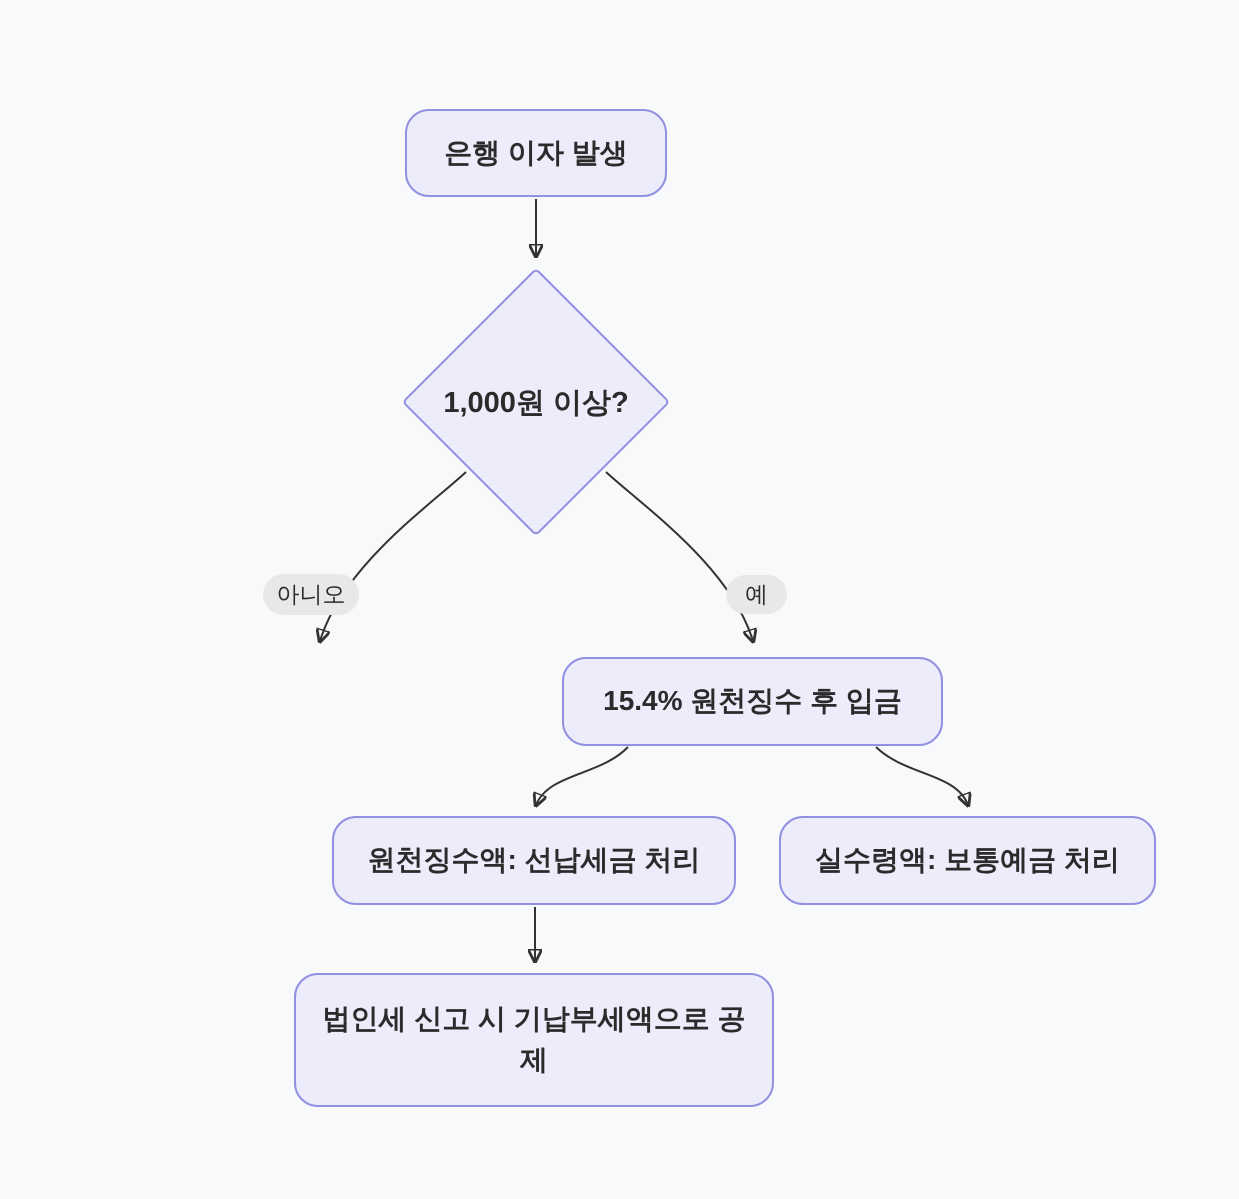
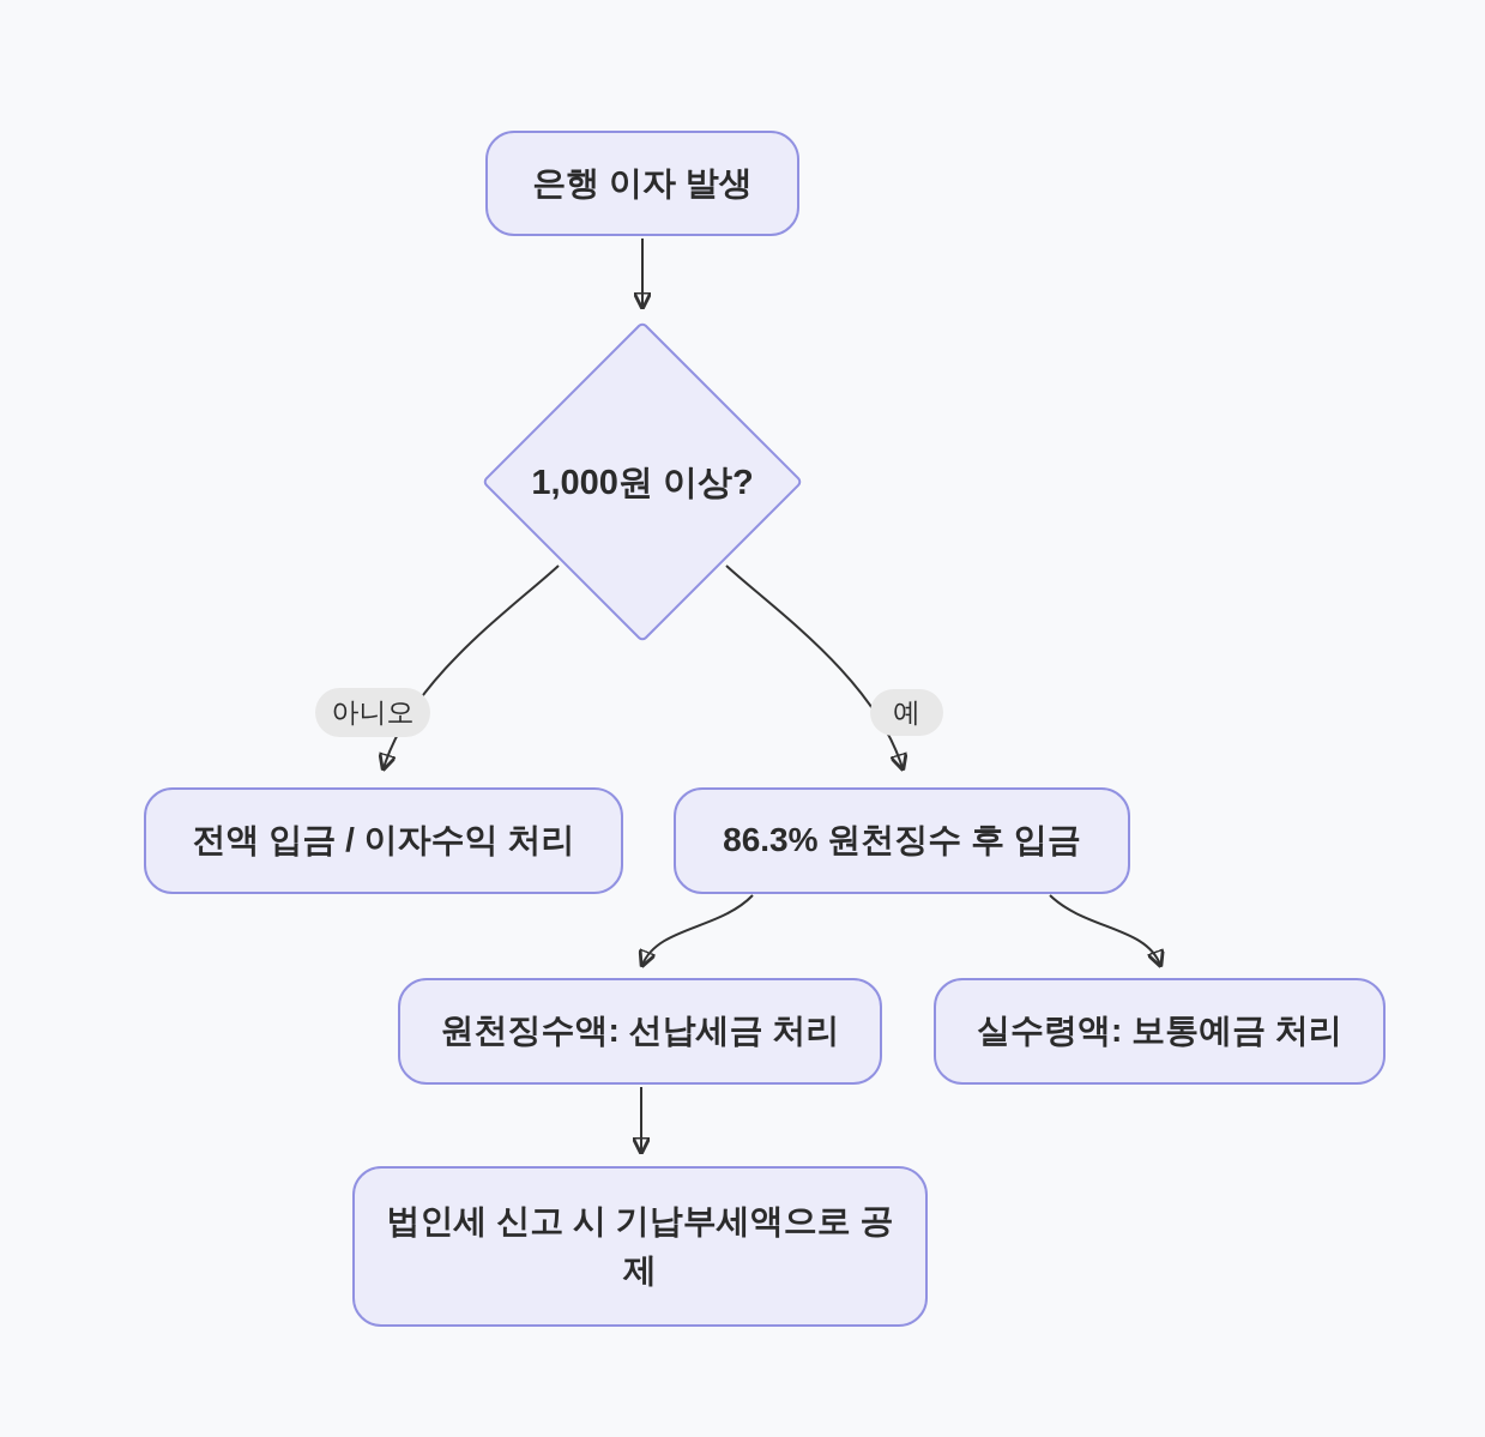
  1,000원 이상?
  은행 이자 발생
+ 전액 입금 / 이자수익 처리
- 15.4% 원천징수 후 입금
+ 86.3% 원천징수 후 입금
  원천징수액: 선납세금 처리
  실수령액: 보통예금 처리
  법인세 신고 시 기납부세액으로 공제
  아니오
  예
